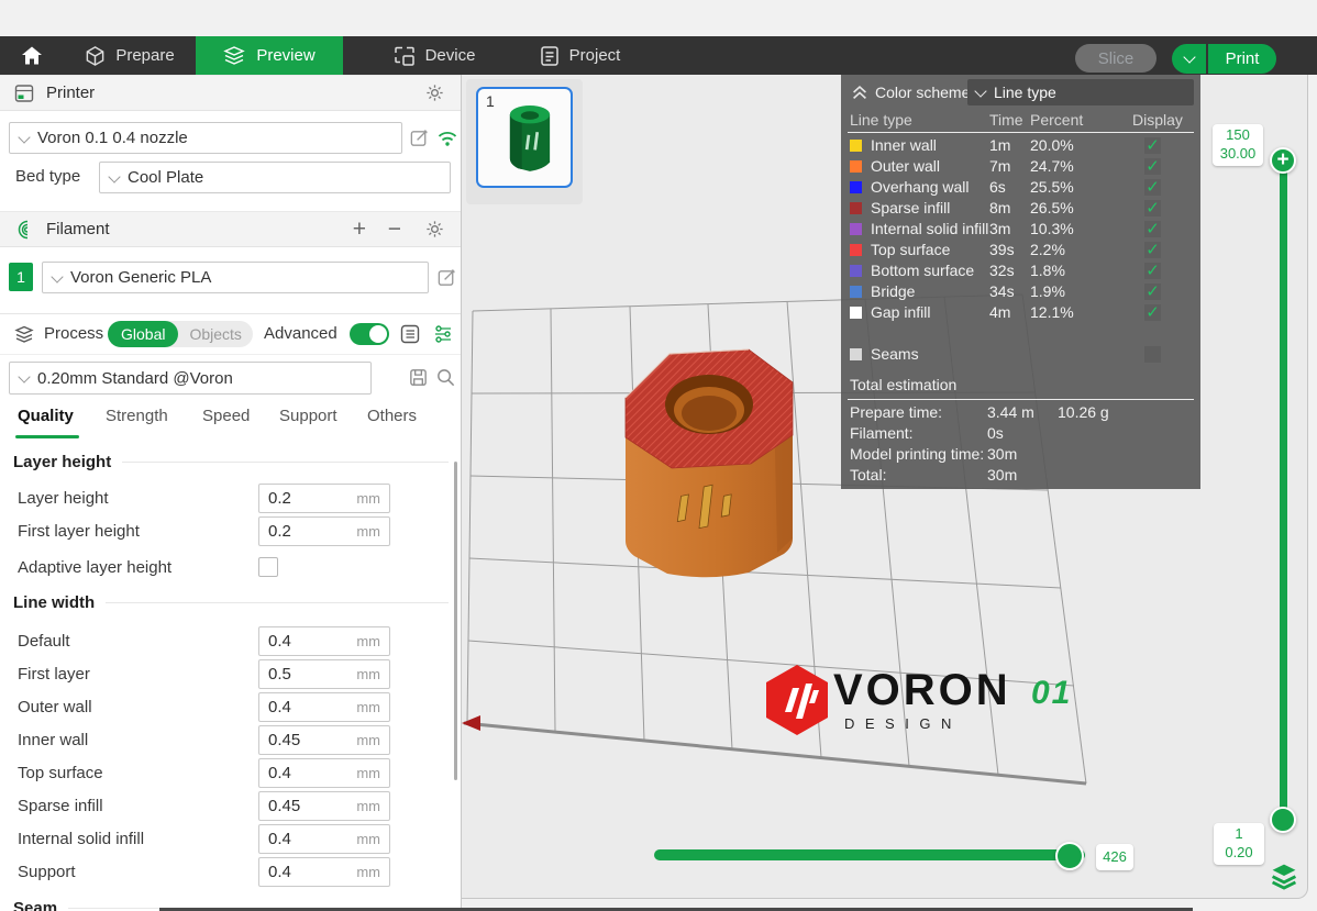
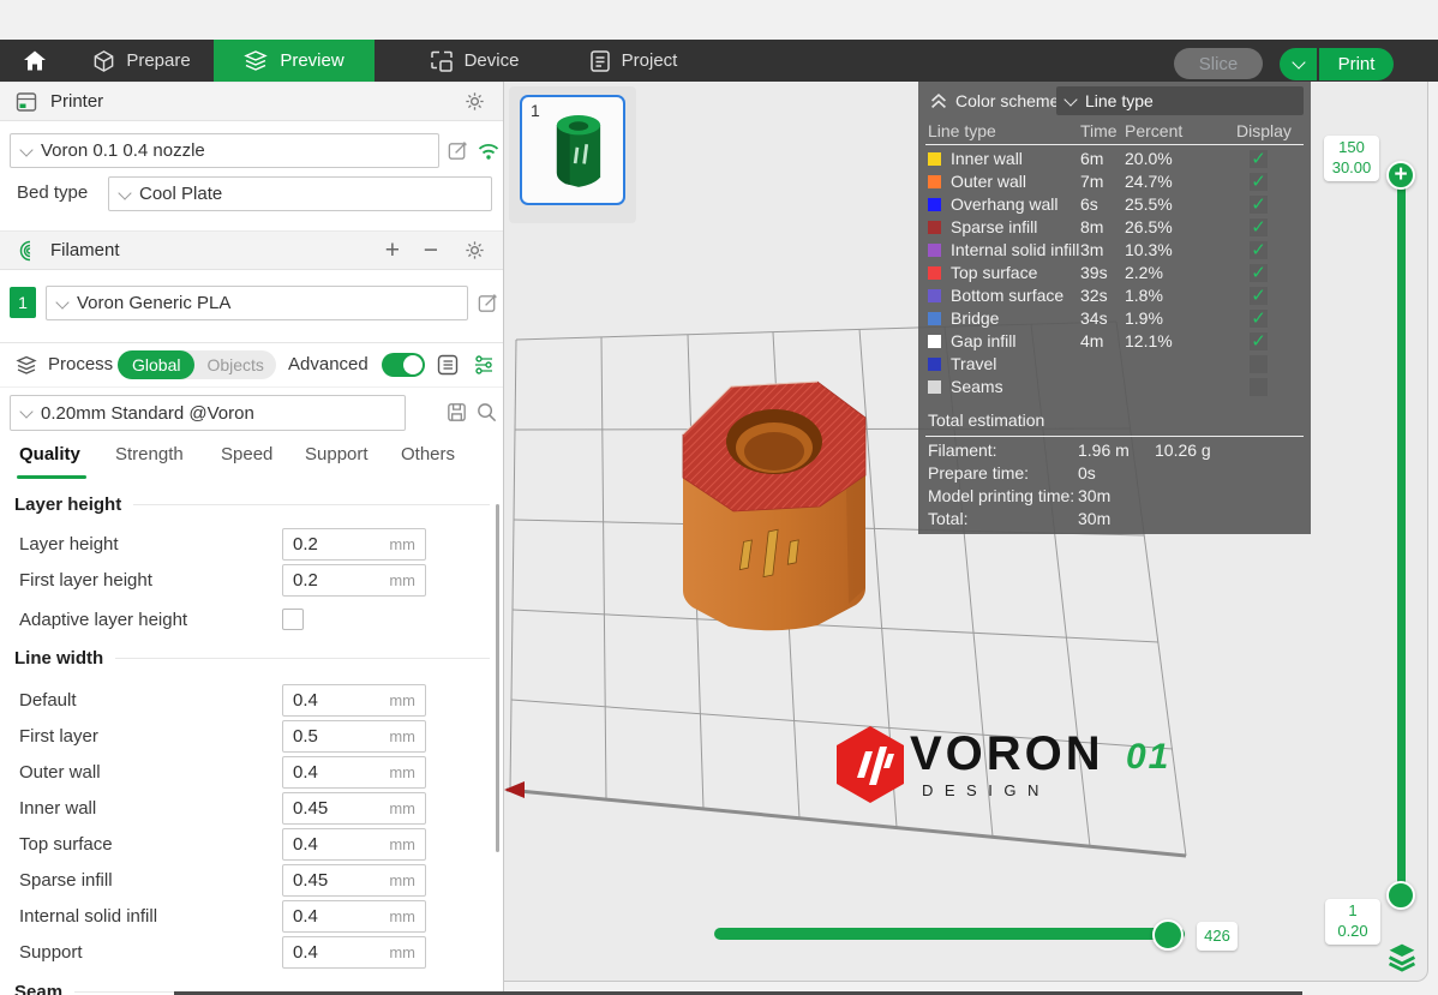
  Prepare
  Preview
  Device
  Project
  Slice
  Print
  Printer
  Voron 0.1 0.4 nozzle
  Bed type
  Cool Plate
  Filament
  +
  −
  1
  Voron Generic PLA
  Process
  Global
  Objects
  Advanced
  0.20mm Standard @Voron
  Quality
  Strength
  Speed
  Support
  Others
  Layer height
  Layer height
  0.2
  mm
  First layer height
  0.2
  mm
  Adaptive layer height
  Line width
  Default
  0.4
  mm
  First layer
  0.5
  mm
  Outer wall
  0.4
  mm
  Inner wall
  0.45
  mm
  Top surface
  0.4
  mm
  Sparse infill
  0.45
  mm
  Internal solid infill
  0.4
  mm
  Support
  0.4
  mm
  Seam
  VORON
  DESIGN
  01
  1
  Color scheme
  Line type
  Line type
  Time
  Percent
  Display
  Inner wall
- 1m
+ 6m
  20.0%
  ✓
  Outer wall
  7m
  24.7%
  ✓
  Overhang wall
  6s
  25.5%
  ✓
  Sparse infill
  8m
  26.5%
  ✓
  Internal solid infill
  3m
  10.3%
  ✓
  Top surface
  39s
  2.2%
  ✓
  Bottom surface
  32s
  1.8%
  ✓
  Bridge
  34s
  1.9%
  ✓
  Gap infill
  4m
  12.1%
  ✓
+ Travel
  Seams
  Total estimation
- Prepare time:
+ Filament:
- 3.44 m
+ 1.96 m
  10.26 g
- Filament:
+ Prepare time:
  0s
  Model printing time:
  30m
  Total:
  30m
  150
  30.00
  +
  1
  0.20
  426
